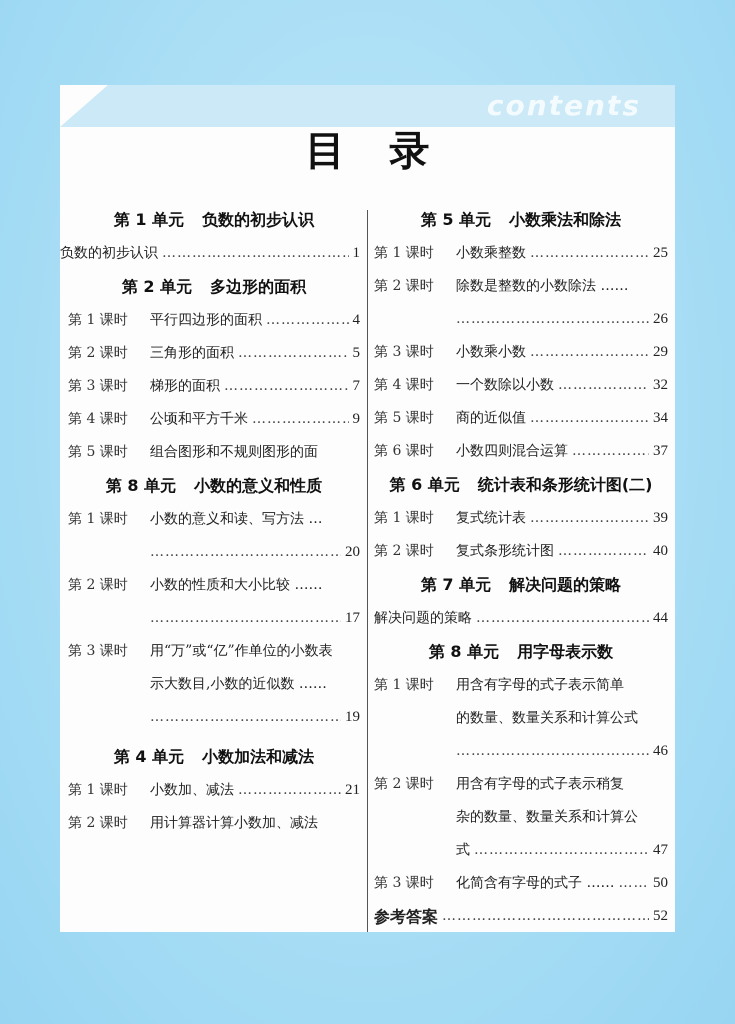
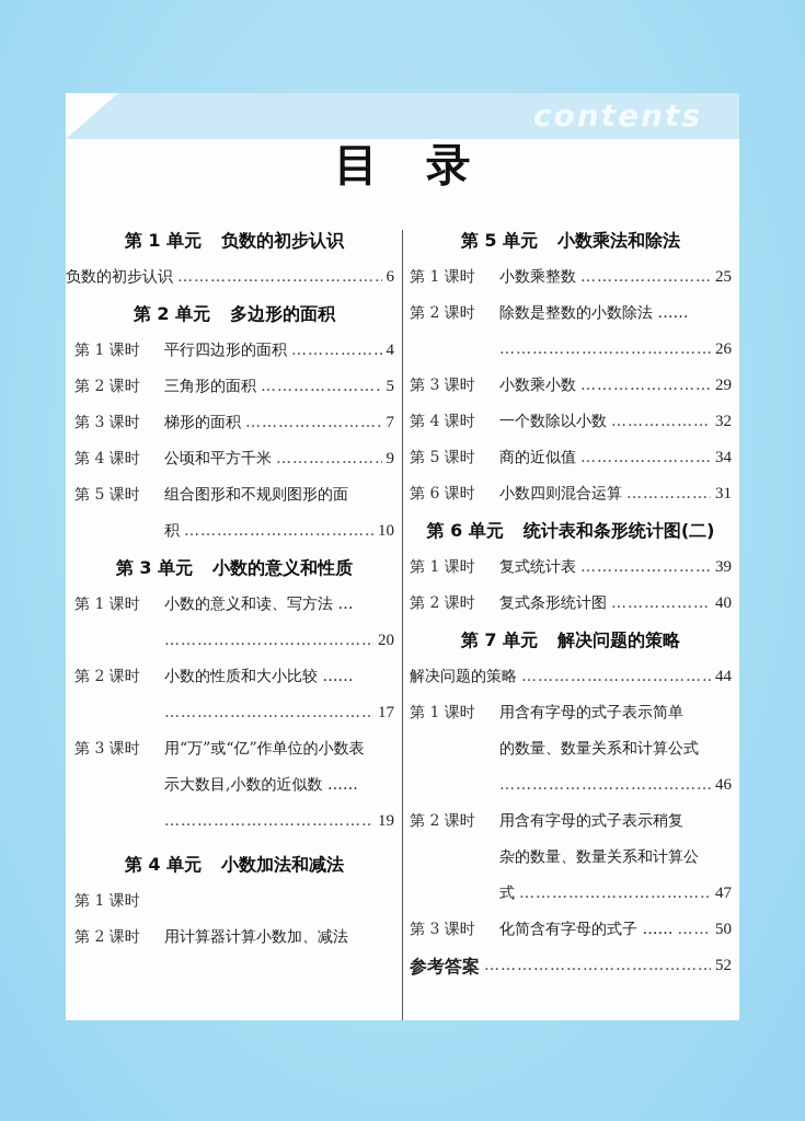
  contents
  目录
  第 1 单元 负数的初步认识
  负数的初步认识
- 1
+ 6
  第 2 单元 多边形的面积
  第 1 课时
  平行四边形的面积
  4
  第 2 课时
  三角形的面积
  5
  第 3 课时
  梯形的面积
  7
  第 4 课时
  公顷和平方千米
  9
  第 5 课时
  组合图形和不规则图形的面
+ 积
+ 10
- 第 8 单元 小数的意义和性质
+ 第 3 单元 小数的意义和性质
  第 1 课时
  小数的意义和读、写方法 …
  20
  第 2 课时
  小数的性质和大小比较 ……
  17
  第 3 课时
  用“万”或“亿”作单位的小数表
  示大数目,小数的近似数 ……
  19
  第 4 单元 小数加法和减法
  第 1 课时
- 小数加、减法
- 21
  第 2 课时
  用计算器计算小数加、减法
  第 5 单元 小数乘法和除法
  第 1 课时
  小数乘整数
  25
  第 2 课时
  除数是整数的小数除法 ……
  26
  第 3 课时
  小数乘小数
  29
  第 4 课时
  一个数除以小数
  32
  第 5 课时
  商的近似值
  34
  第 6 课时
  小数四则混合运算
- 37
+ 31
  第 6 单元 统计表和条形统计图(二)
  第 1 课时
  复式统计表
  39
  第 2 课时
  复式条形统计图
  40
  第 7 单元 解决问题的策略
  解决问题的策略
  44
- 第 8 单元 用字母表示数
  第 1 课时
  用含有字母的式子表示简单
  的数量、数量关系和计算公式
  46
  第 2 课时
  用含有字母的式子表示稍复
  杂的数量、数量关系和计算公
  式
  47
  第 3 课时
  化简含有字母的式子 ……
  50
  参考答案
  52
